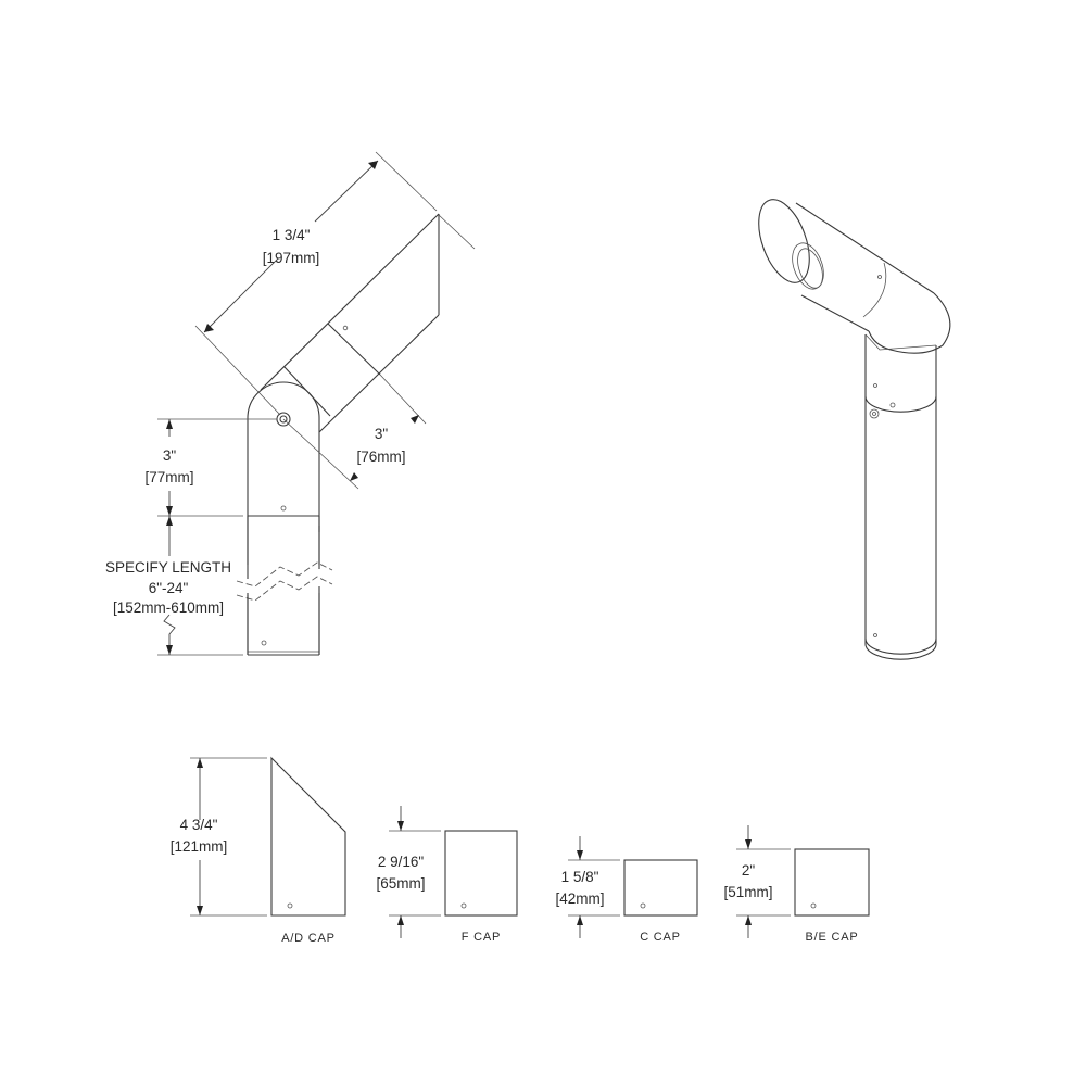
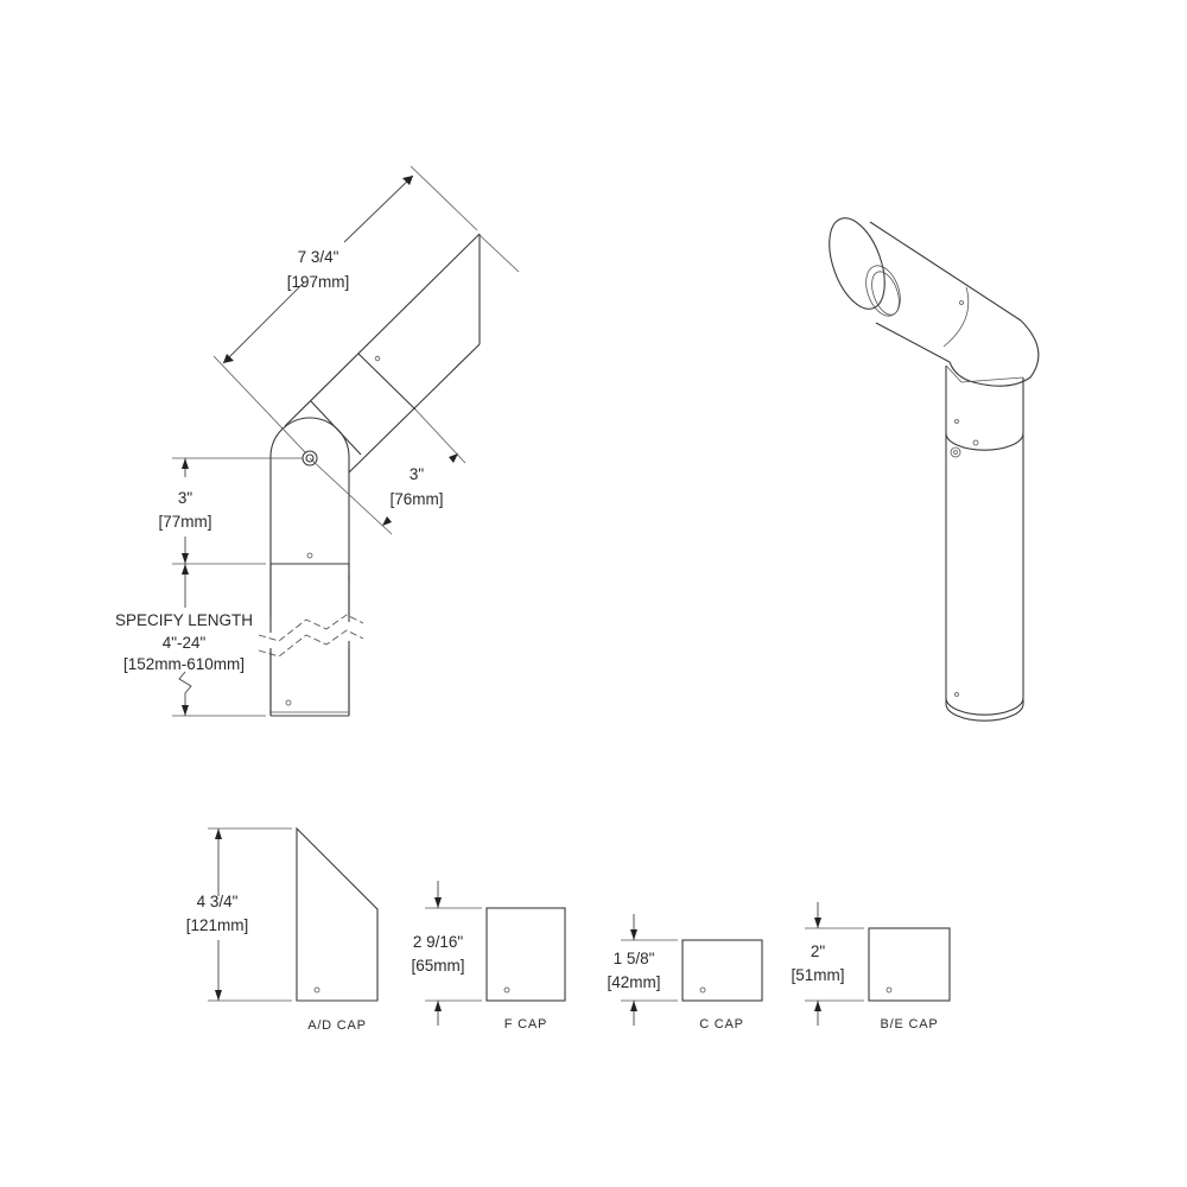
- 1 3/4"
+ 7 3/4"
  [197mm]
  3"
  [76mm]
  3"
  [77mm]
  SPECIFY LENGTH
- 6"-24"
+ 4"-24"
  [152mm-610mm]
  4 3/4"
  [121mm]
  A/D CAP
  2 9/16"
  [65mm]
  F CAP
  1 5/8"
  [42mm]
  C CAP
  2"
  [51mm]
  B/E CAP
